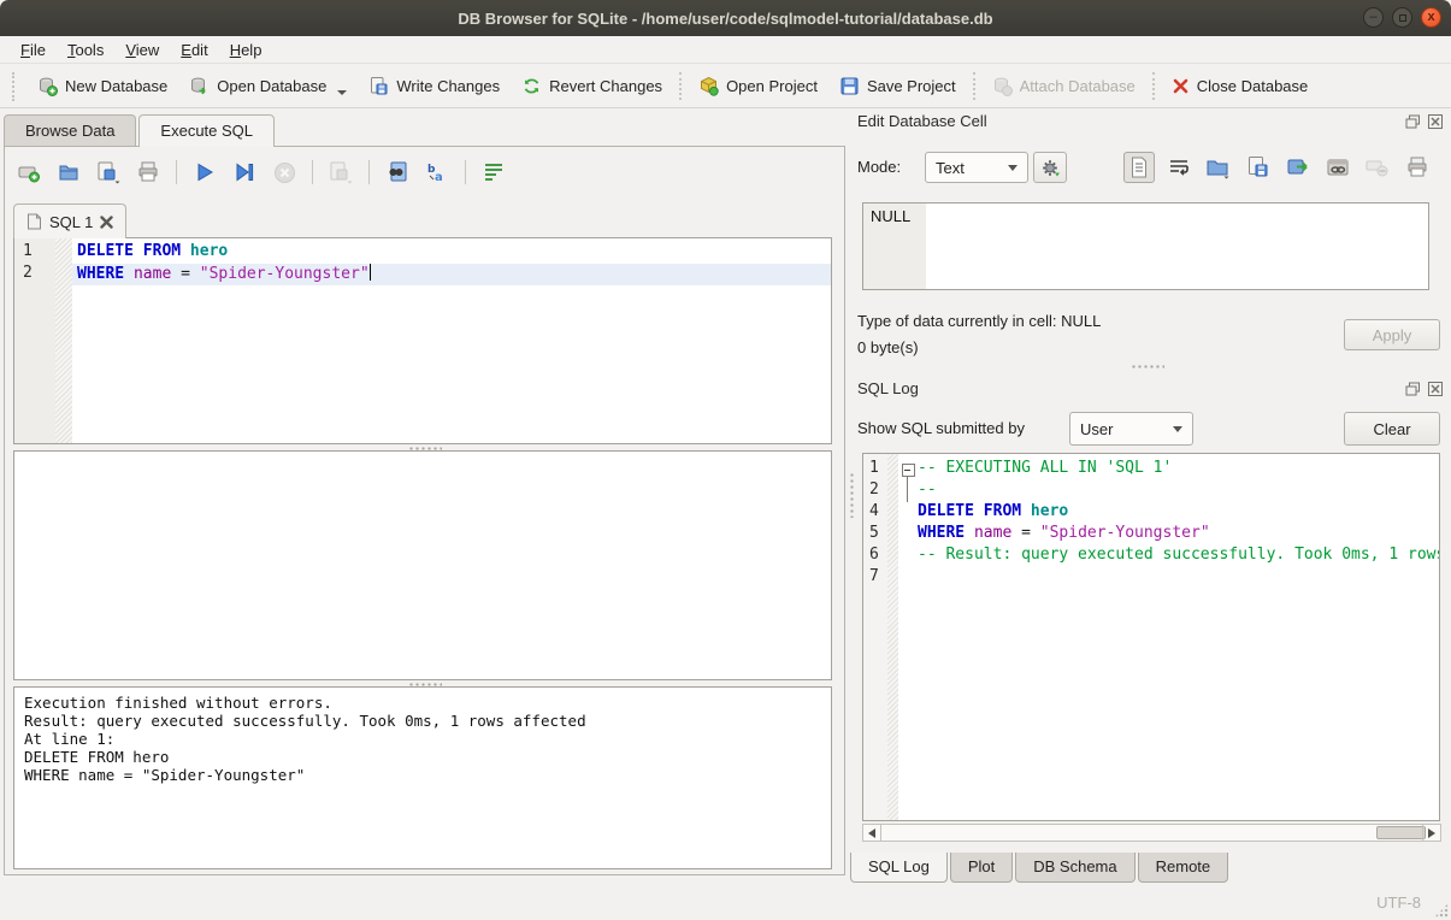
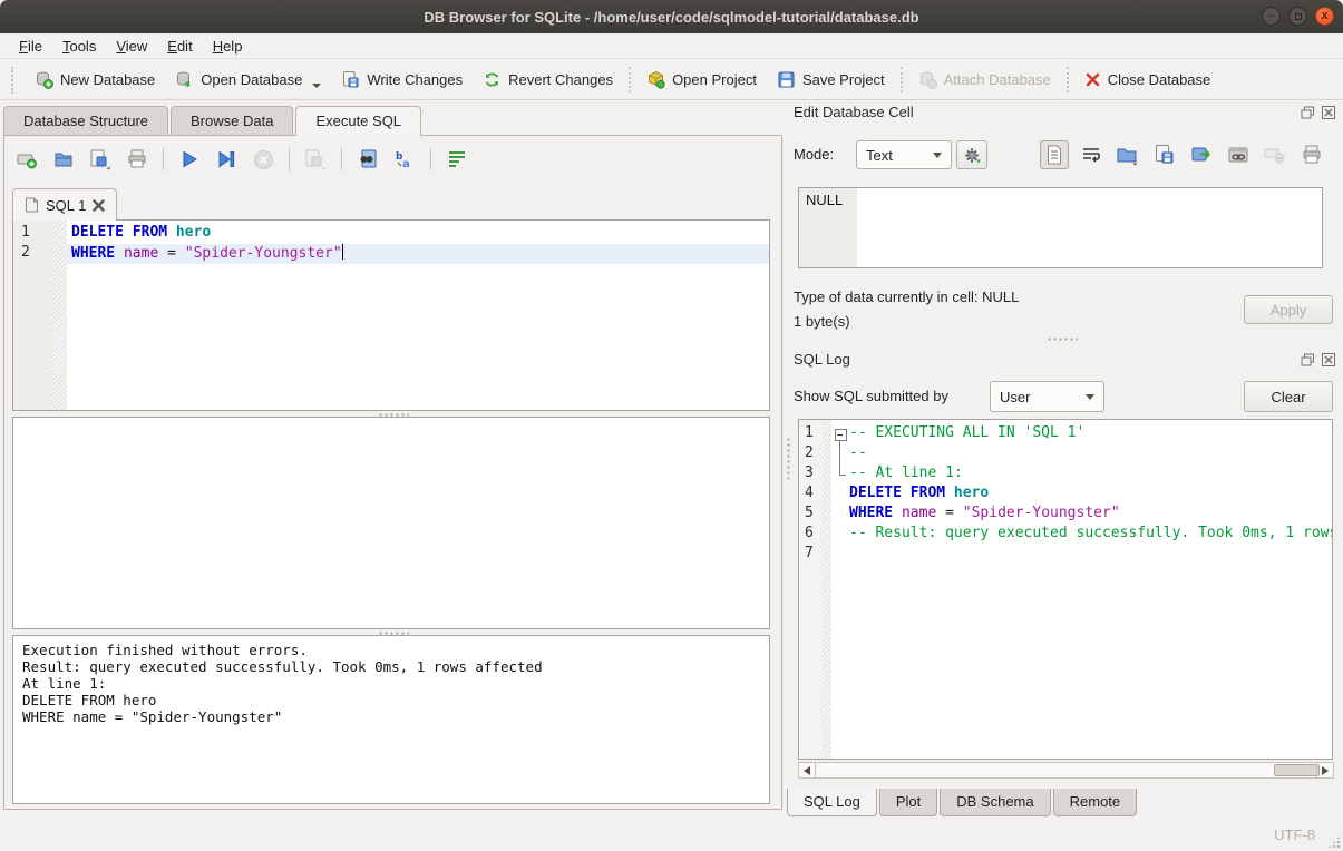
  DB Browser for SQLite - /home/user/code/sqlmodel-tutorial/database.db
  –
  x
  File
  Tools
  View
  Edit
  Help
  New Database
  Open Database
  Write Changes
  Revert Changes
  Open Project
  Save Project
  Attach Database
  Close Database
+ Database Structure
  Browse Data
  Execute SQL
  b
  a
  SQL 1
  1
  DELETE FROM hero
  2
  WHERE name = "Spider-Youngster"
  Execution finished without errors.
  Result: query executed successfully. Took 0ms, 1 rows affected
  At line 1:
  DELETE FROM hero
  WHERE name = "Spider-Youngster"
  Edit Database Cell
  Mode:
  Text
  NULL
  Type of data currently in cell: NULL
- 0 byte(s)
+ 1 byte(s)
  Apply
  SQL Log
  Show SQL submitted by
  User
  Clear
  1
  -- EXECUTING ALL IN 'SQL 1'
  2
  --
+ 3
+ -- At line 1:
  4
  DELETE FROM hero
  5
  WHERE name = "Spider-Youngster"
  6
  -- Result: query executed successfully. Took 0ms, 1 row
  7
  SQL Log
  Plot
  DB Schema
  Remote
  UTF-8
